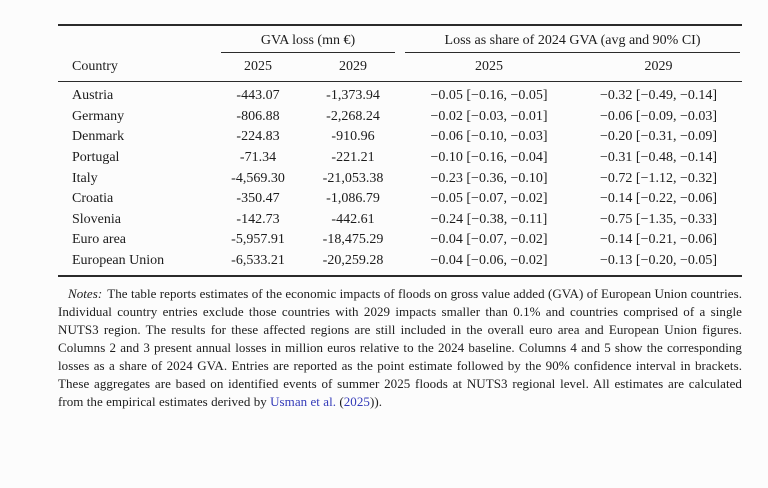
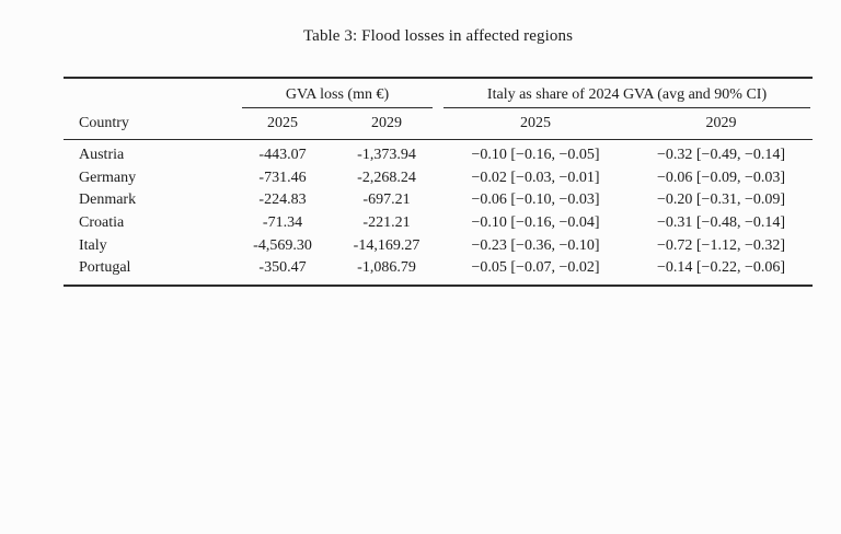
+ Table 3: Flood losses in affected regions
- 	GVA loss (mn €)	Loss as share of 2024 GVA (avg and 90% CI)
+ 	GVA loss (mn €)	Italy as share of 2024 GVA (avg and 90% CI)
  Country	2025	2029	2025	2029
- Austria	-443.07	-1,373.94	−0.05 [−0.16, −0.05]	−0.32 [−0.49, −0.14]
+ Austria	-443.07	-1,373.94	−0.10 [−0.16, −0.05]	−0.32 [−0.49, −0.14]
- Germany	-806.88	-2,268.24	−0.02 [−0.03, −0.01]	−0.06 [−0.09, −0.03]
+ Germany	-731.46	-2,268.24	−0.02 [−0.03, −0.01]	−0.06 [−0.09, −0.03]
- Denmark	-224.83	-910.96	−0.06 [−0.10, −0.03]	−0.20 [−0.31, −0.09]
+ Denmark	-224.83	-697.21	−0.06 [−0.10, −0.03]	−0.20 [−0.31, −0.09]
- Portugal	-71.34	-221.21	−0.10 [−0.16, −0.04]	−0.31 [−0.48, −0.14]
+ Croatia	-71.34	-221.21	−0.10 [−0.16, −0.04]	−0.31 [−0.48, −0.14]
- Italy	-4,569.30	-21,053.38	−0.23 [−0.36, −0.10]	−0.72 [−1.12, −0.32]
+ Italy	-4,569.30	-14,169.27	−0.23 [−0.36, −0.10]	−0.72 [−1.12, −0.32]
- Croatia	-350.47	-1,086.79	−0.05 [−0.07, −0.02]	−0.14 [−0.22, −0.06]
+ Portugal	-350.47	-1,086.79	−0.05 [−0.07, −0.02]	−0.14 [−0.22, −0.06]
- Slovenia	-142.73	-442.61	−0.24 [−0.38, −0.11]	−0.75 [−1.35, −0.33]
- Euro area	-5,957.91	-18,475.29	−0.04 [−0.07, −0.02]	−0.14 [−0.21, −0.06]
- European Union	-6,533.21	-20,259.28	−0.04 [−0.06, −0.02]	−0.13 [−0.20, −0.05]
- Notes: The table reports estimates of the economic impacts of floods on gross value added (GVA) of European Union countries. Individual country entries exclude those countries with 2029 impacts smaller than 0.1% and countries comprised of a single NUTS3 region. The results for these affected regions are still included in the overall euro area and European Union figures. Columns 2 and 3 present annual losses in million euros relative to the 2024 baseline. Columns 4 and 5 show the corresponding losses as a share of 2024 GVA. Entries are reported as the point estimate followed by the 90% confidence interval in brackets. These aggregates are based on identified events of summer 2025 floods at NUTS3 regional level. All estimates are calculated from the empirical estimates derived by Usman et al. (2025)).
